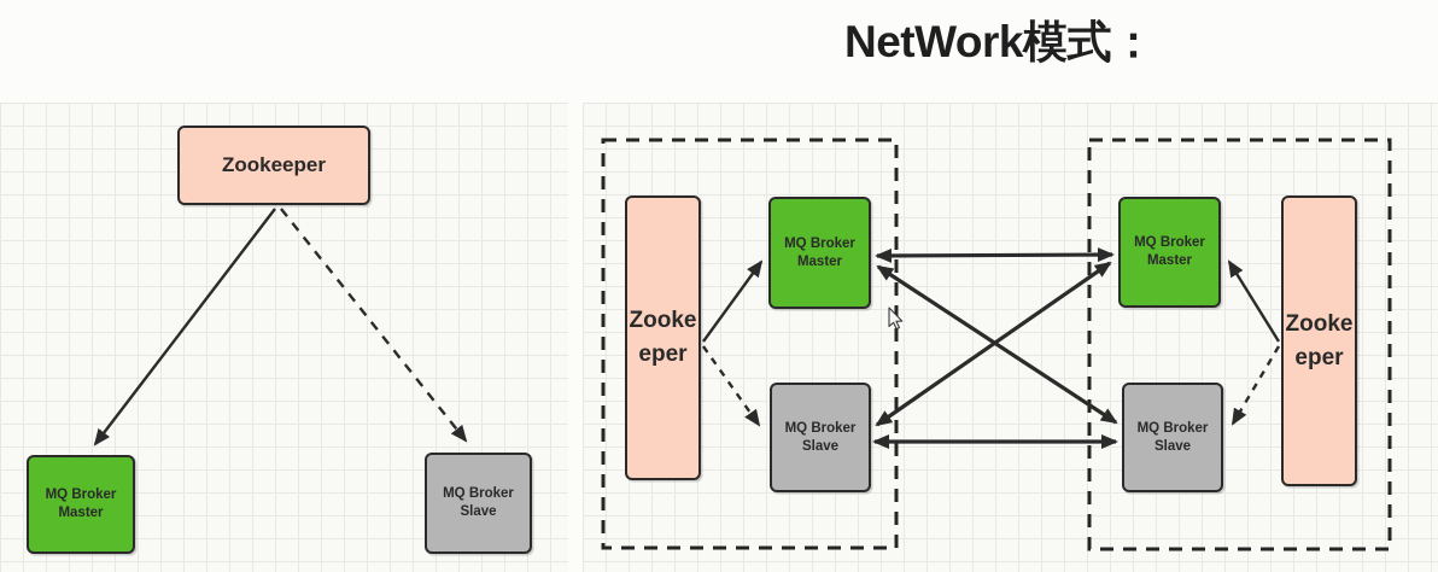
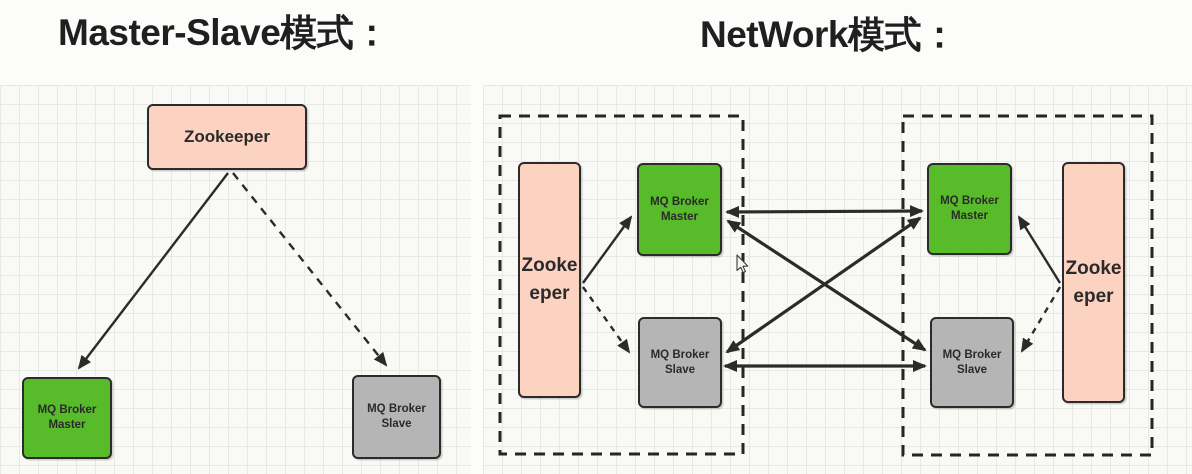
+ Master-Slave模式：
  NetWork模式：
  Zookeeper
  MQ Broker
  Master
  MQ Broker
  Slave
  Zooke
  eper
  MQ Broker
  Master
  MQ Broker
  Slave
  MQ Broker
  Master
  MQ Broker
  Slave
  Zooke
  eper
